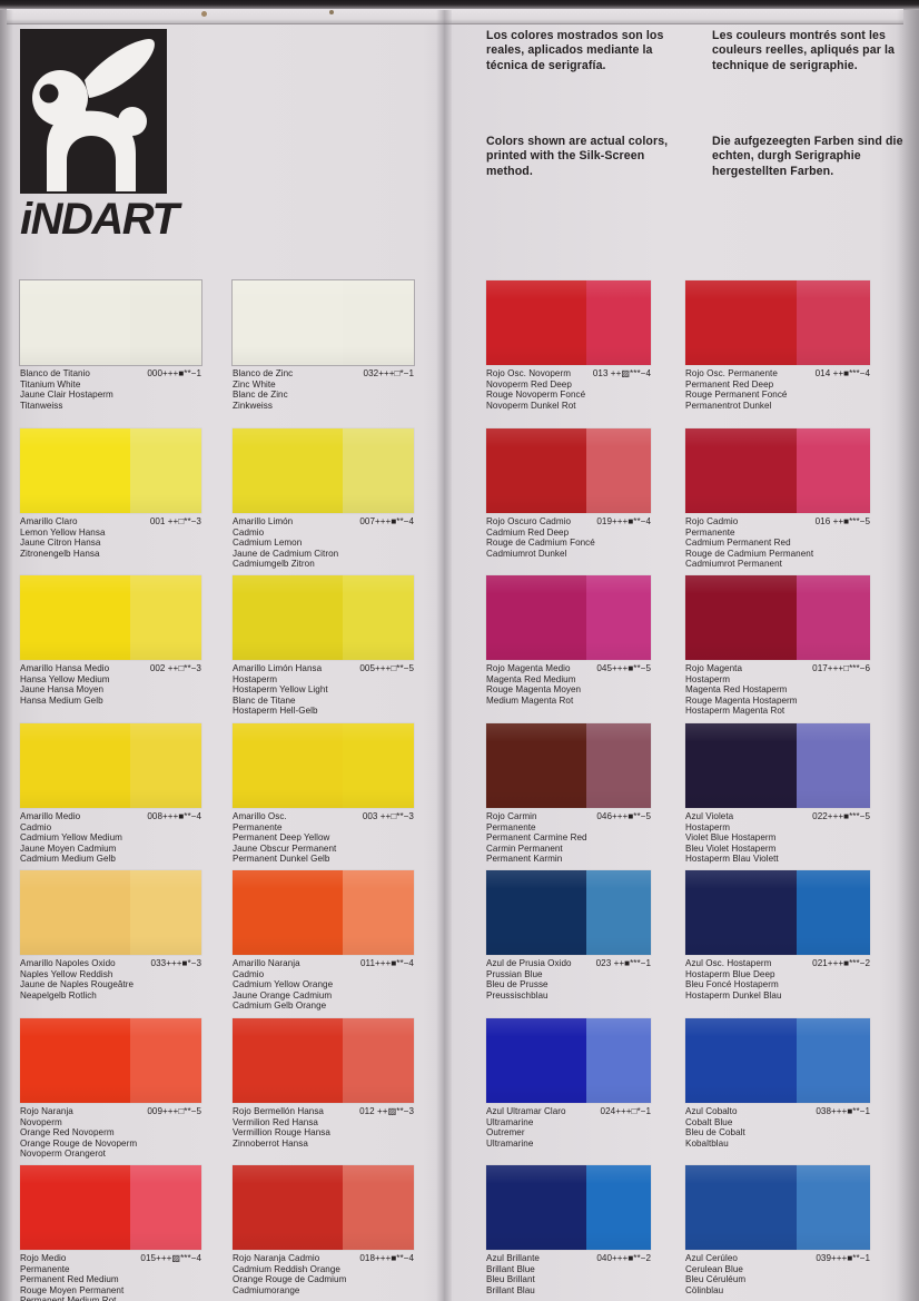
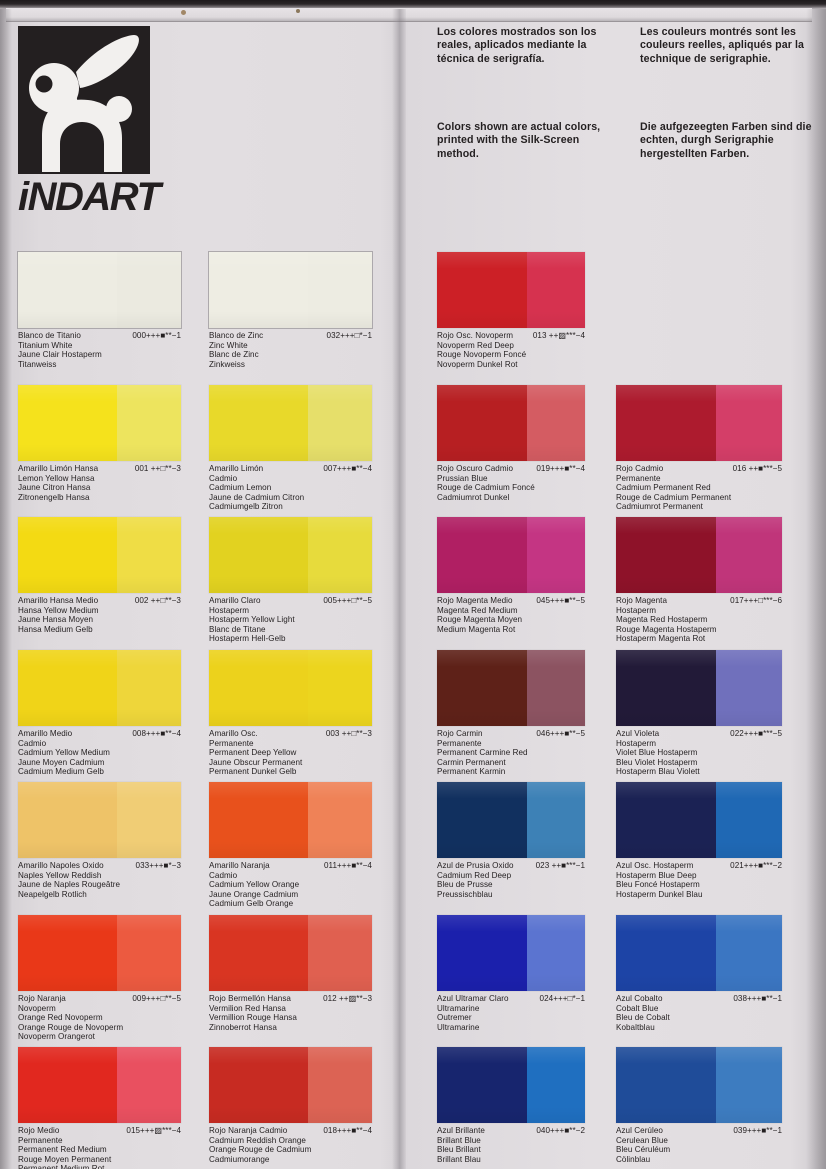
  iNDART
  Los colores mostrados son los reales, aplicados mediante la técnica de serigrafía.
  Les couleurs montrés sont les couleurs reelles, apliqués par la technique de serigraphie.
  Colors shown are actual colors, printed with the Silk-Screen method.
  Die aufgezeegten Farben sind die echten, durgh Serigraphie hergestellten Farben.
  Blanco de Titanio
  000+++■**−1
  Titanium White
  Jaune Clair Hostaperm
  Titanweiss
  Blanco de Zinc
  032+++□*−1
  Zinc White
  Blanc de Zinc
  Zinkweiss
  Rojo Osc. Novoperm
  013 ++▨***−4
  Novoperm Red Deep
  Rouge Novoperm Foncé
  Novoperm Dunkel Rot
- Rojo Osc. Permanente
- 014 ++■***−4
- Permanent Red Deep
- Rouge Permanent Foncé
- Permanentrot Dunkel
- Amarillo Claro
+ Amarillo Limón Hansa
  001 ++□**−3
  Lemon Yellow Hansa
  Jaune Citron Hansa
  Zitronengelb Hansa
  Amarillo Limón
  007+++■**−4
  Cadmio
  Cadmium Lemon
  Jaune de Cadmium Citron
  Cadmiumgelb Zitron
  Rojo Oscuro Cadmio
  019+++■**−4
- Cadmium Red Deep
+ Prussian Blue
  Rouge de Cadmium Foncé
  Cadmiumrot Dunkel
  Rojo Cadmio
  016 ++■***−5
  Permanente
  Cadmium Permanent Red
  Rouge de Cadmium Permanent
  Cadmiumrot Permanent
  Amarillo Hansa Medio
  002 ++□**−3
  Hansa Yellow Medium
  Jaune Hansa Moyen
  Hansa Medium Gelb
- Amarillo Limón Hansa
+ Amarillo Claro
  005+++□**−5
  Hostaperm
  Hostaperm Yellow Light
  Blanc de Titane
  Hostaperm Hell-Gelb
  Rojo Magenta Medio
  045+++■**−5
  Magenta Red Medium
  Rouge Magenta Moyen
  Medium Magenta Rot
  Rojo Magenta
  017+++□***−6
  Hostaperm
  Magenta Red Hostaperm
  Rouge Magenta Hostaperm
  Hostaperm Magenta Rot
  Amarillo Medio
  008+++■**−4
  Cadmio
  Cadmium Yellow Medium
  Jaune Moyen Cadmium
  Cadmium Medium Gelb
  Amarillo Osc.
  003 ++□**−3
  Permanente
  Permanent Deep Yellow
  Jaune Obscur Permanent
  Permanent Dunkel Gelb
  Rojo Carmin
  046+++■**−5
  Permanente
  Permanent Carmine Red
  Carmin Permanent
  Permanent Karmin
  Azul Violeta
  022+++■***−5
  Hostaperm
  Violet Blue Hostaperm
  Bleu Violet Hostaperm
  Hostaperm Blau Violett
  Amarillo Napoles Oxido
  033+++■*−3
  Naples Yellow Reddish
  Jaune de Naples Rougeâtre
  Neapelgelb Rotlich
  Amarillo Naranja
  011+++■**−4
  Cadmio
  Cadmium Yellow Orange
  Jaune Orange Cadmium
  Cadmium Gelb Orange
  Azul de Prusia Oxido
  023 ++■***−1
- Prussian Blue
+ Cadmium Red Deep
  Bleu de Prusse
  Preussischblau
  Azul Osc. Hostaperm
  021+++■***−2
  Hostaperm Blue Deep
  Bleu Foncé Hostaperm
  Hostaperm Dunkel Blau
  Rojo Naranja
  009+++□**−5
  Novoperm
  Orange Red Novoperm
  Orange Rouge de Novoperm
  Novoperm Orangerot
  Rojo Bermellón Hansa
  012 ++▨**−3
  Vermilion Red Hansa
  Vermillion Rouge Hansa
  Zinnoberrot Hansa
  Azul Ultramar Claro
  024+++□*−1
  Ultramarine
  Outremer
  Ultramarine
  Azul Cobalto
  038+++■**−1
  Cobalt Blue
  Bleu de Cobalt
  Kobaltblau
  Rojo Medio
  015+++▨***−4
  Permanente
  Permanent Red Medium
  Rouge Moyen Permanent
  Rojo Naranja Cadmio
  018+++■**−4
  Cadmium Reddish Orange
  Orange Rouge de Cadmium
  Cadmiumorange
  Azul Brillante
  040+++■**−2
  Brillant Blue
  Bleu Brillant
  Brillant Blau
  Azul Cerúleo
  039+++■**−1
  Cerulean Blue
  Bleu Céruléum
  Cölinblau
